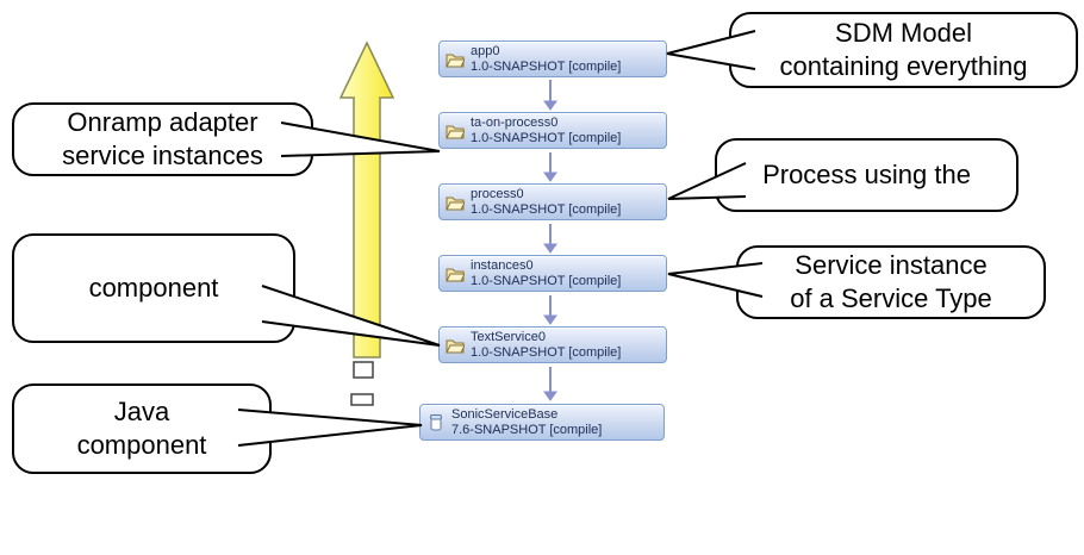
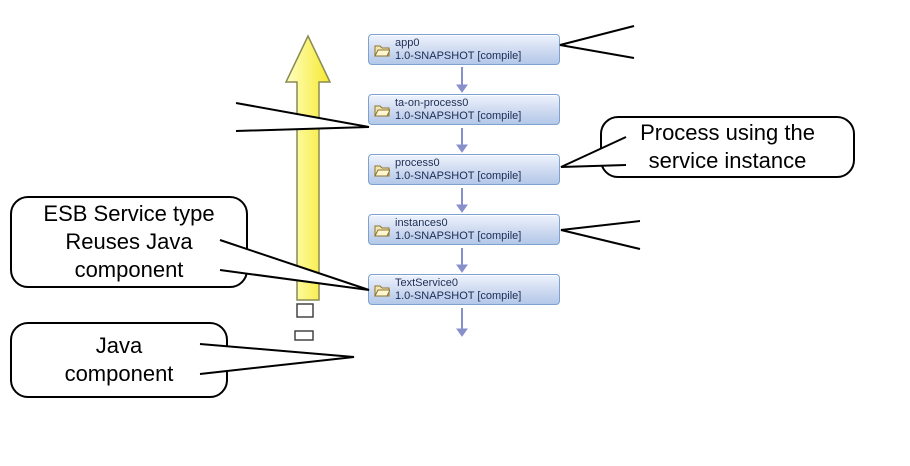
  app0
  1.0-SNAPSHOT [compile]
  ta-on-process0
  1.0-SNAPSHOT [compile]
  process0
  1.0-SNAPSHOT [compile]
  instances0
  1.0-SNAPSHOT [compile]
  TextService0
  1.0-SNAPSHOT [compile]
- SonicServiceBase
- 7.6-SNAPSHOT [compile]
- SDM Model
- containing everything
- Onramp adapter
- service instances
  Process using the
+ service instance
+ ESB Service type
+ Reuses Java
  component
- Service instance
- of a Service Type
  Java
  component
